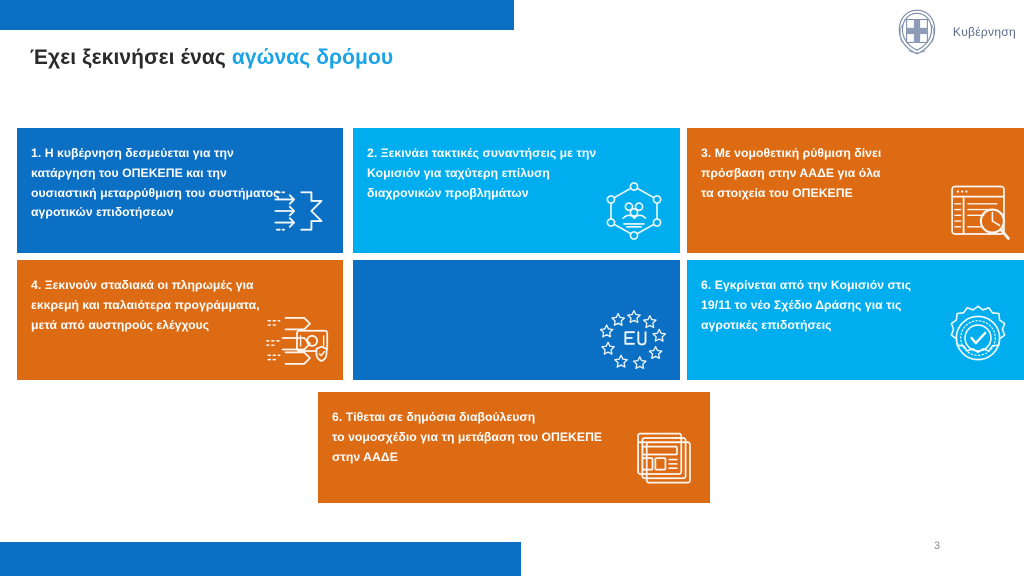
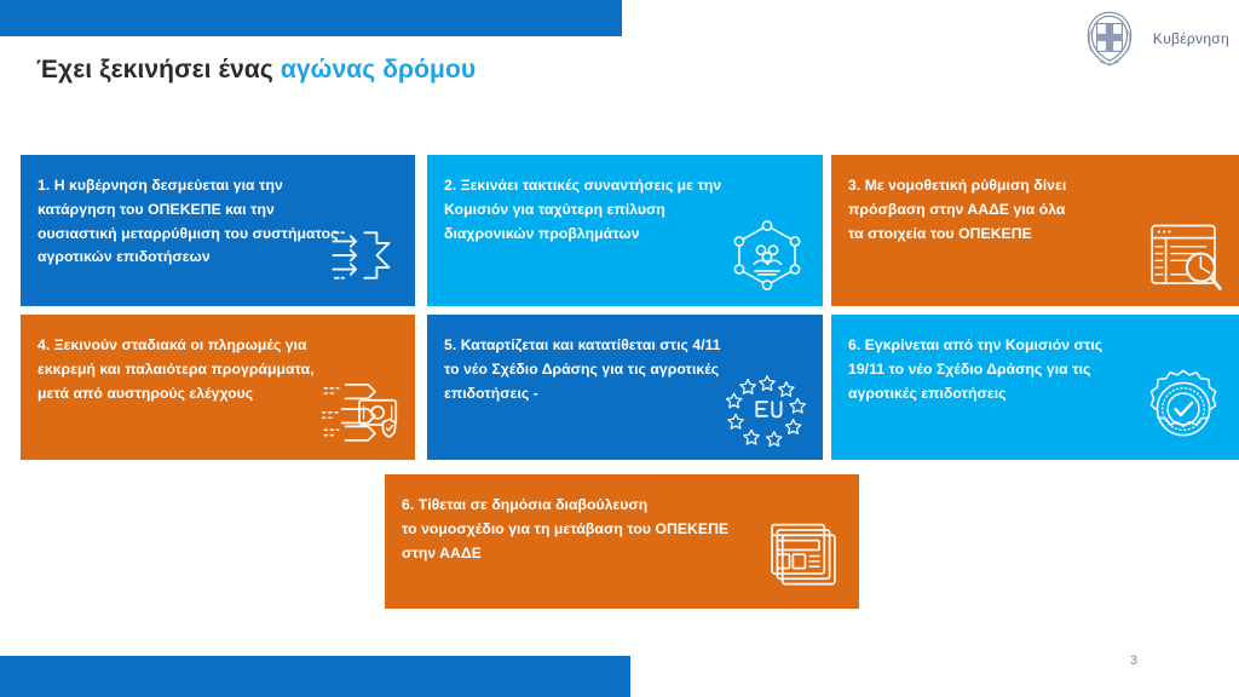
  Έχει ξεκινήσει ένας αγώνας δρόμου
  Κυβέρνηση
  1. Η κυβέρνηση δεσμεύεται για την
  κατάργηση του ΟΠΕΚΕΠΕ και την
  ουσιαστική μεταρρύθμιση του συστήματος
  αγροτικών επιδοτήσεων
  2. Ξεκινάει τακτικές συναντήσεις με την
  Κομισιόν για ταχύτερη επίλυση
  διαχρονικών προβλημάτων
  3. Με νομοθετική ρύθμιση δίνει
  πρόσβαση στην ΑΑΔΕ για όλα
  τα στοιχεία του ΟΠΕΚΕΠΕ
  4. Ξεκινούν σταδιακά οι πληρωμές για
  εκκρεμή και παλαιότερα προγράμματα,
  μετά από αυστηρούς ελέγχους
+ 5. Καταρτίζεται και κατατίθεται στις 4/11
+ το νέο Σχέδιο Δράσης για τις αγροτικές
+ επιδοτήσεις -
  6. Εγκρίνεται από την Κομισιόν στις
  19/11 το νέο Σχέδιο Δράσης για τις
  αγροτικές επιδοτήσεις
  6. Τίθεται σε δημόσια διαβούλευση
  το νομοσχέδιο για τη μετάβαση του ΟΠΕΚΕΠΕ
  στην ΑΑΔΕ
  3
